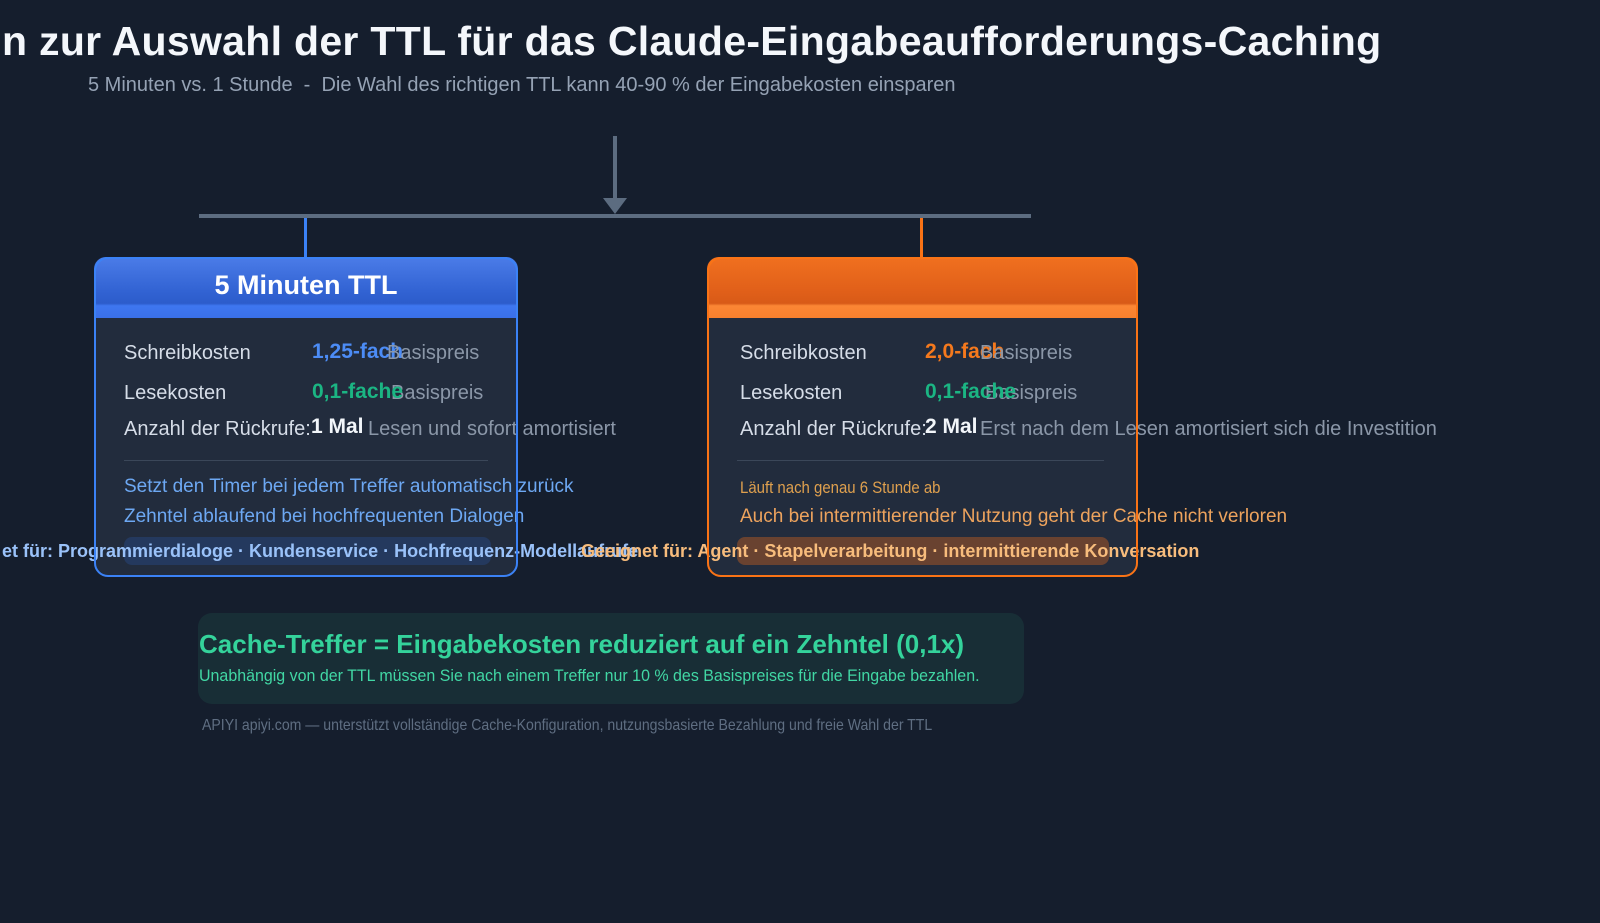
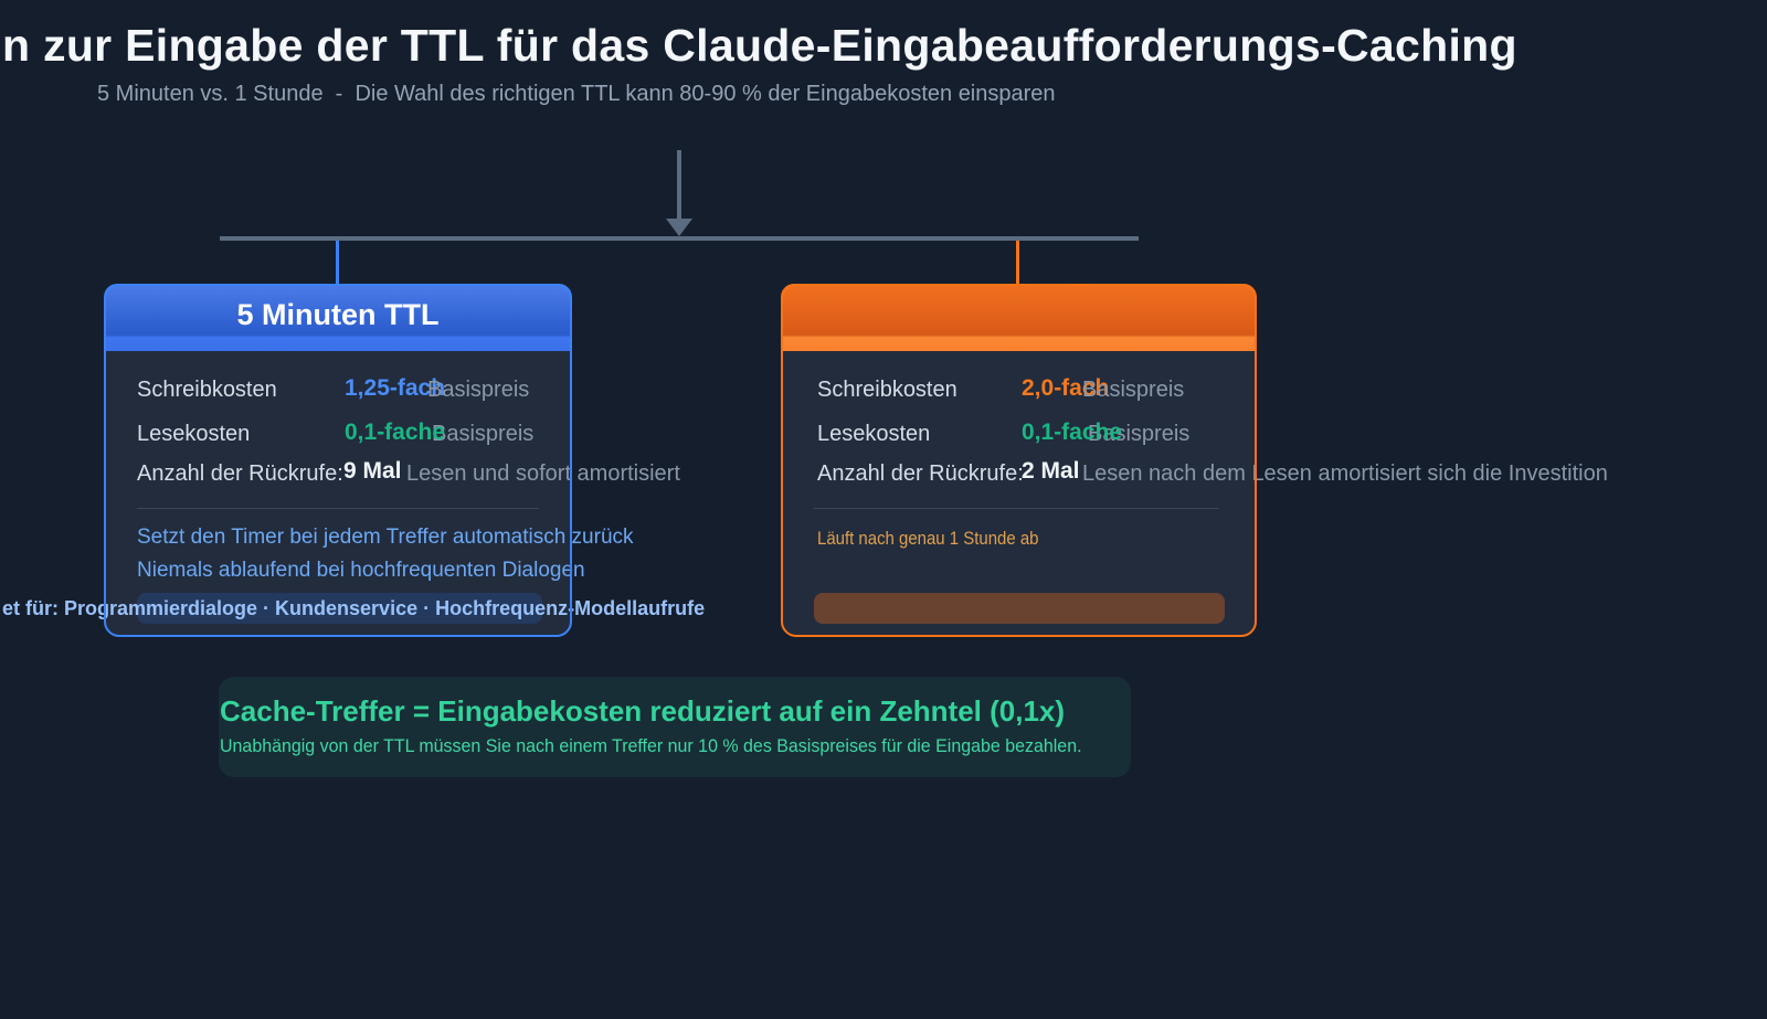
- n zur Auswahl der TTL für das Claude-Eingabeaufforderungs-Caching
+ n zur Eingabe der TTL für das Claude-Eingabeaufforderungs-Caching
- 5 Minuten vs. 1 Stunde - Die Wahl des richtigen TTL kann 40-90 % der Eingabekosten einsparen
+ 5 Minuten vs. 1 Stunde - Die Wahl des richtigen TTL kann 80-90 % der Eingabekosten einsparen
  5 Minuten TTL
  Schreibkosten
  1,25-fach
  Basispreis
  Lesekosten
  Basispreis
  0,1-fache
  Anzahl der Rückrufe:
  Lesen und sofort amortisiert
- 1 Mal
+ 9 Mal
  Setzt den Timer bei jedem Treffer automatisch zurück
- Zehntel ablaufend bei hochfrequenten Dialogen
+ Niemals ablaufend bei hochfrequenten Dialogen
  et für: Programmierdialoge · Kundenservice · Hochfrequenz-Modellaufrufe
  Schreibkosten
  2,0-fach
  Basispreis
  Lesekosten
  Basispreis
  0,1-fache
  Anzahl der Rückrufe:
- Erst nach dem Lesen amortisiert sich die Investition
+ Lesen nach dem Lesen amortisiert sich die Investition
  2 Mal
- Läuft nach genau 6 Stunde ab
+ Läuft nach genau 1 Stunde ab
- Auch bei intermittierender Nutzung geht der Cache nicht verloren
- Geeignet für: Agent · Stapelverarbeitung · intermittierende Konversation
  Cache-Treffer = Eingabekosten reduziert auf ein Zehntel (0,1x)
  Unabhängig von der TTL müssen Sie nach einem Treffer nur 10 % des Basispreises für die Eingabe bezahlen.
- APIYI apiyi.com — unterstützt vollständige Cache-Konfiguration, nutzungsbasierte Bezahlung und freie Wahl der TTL
